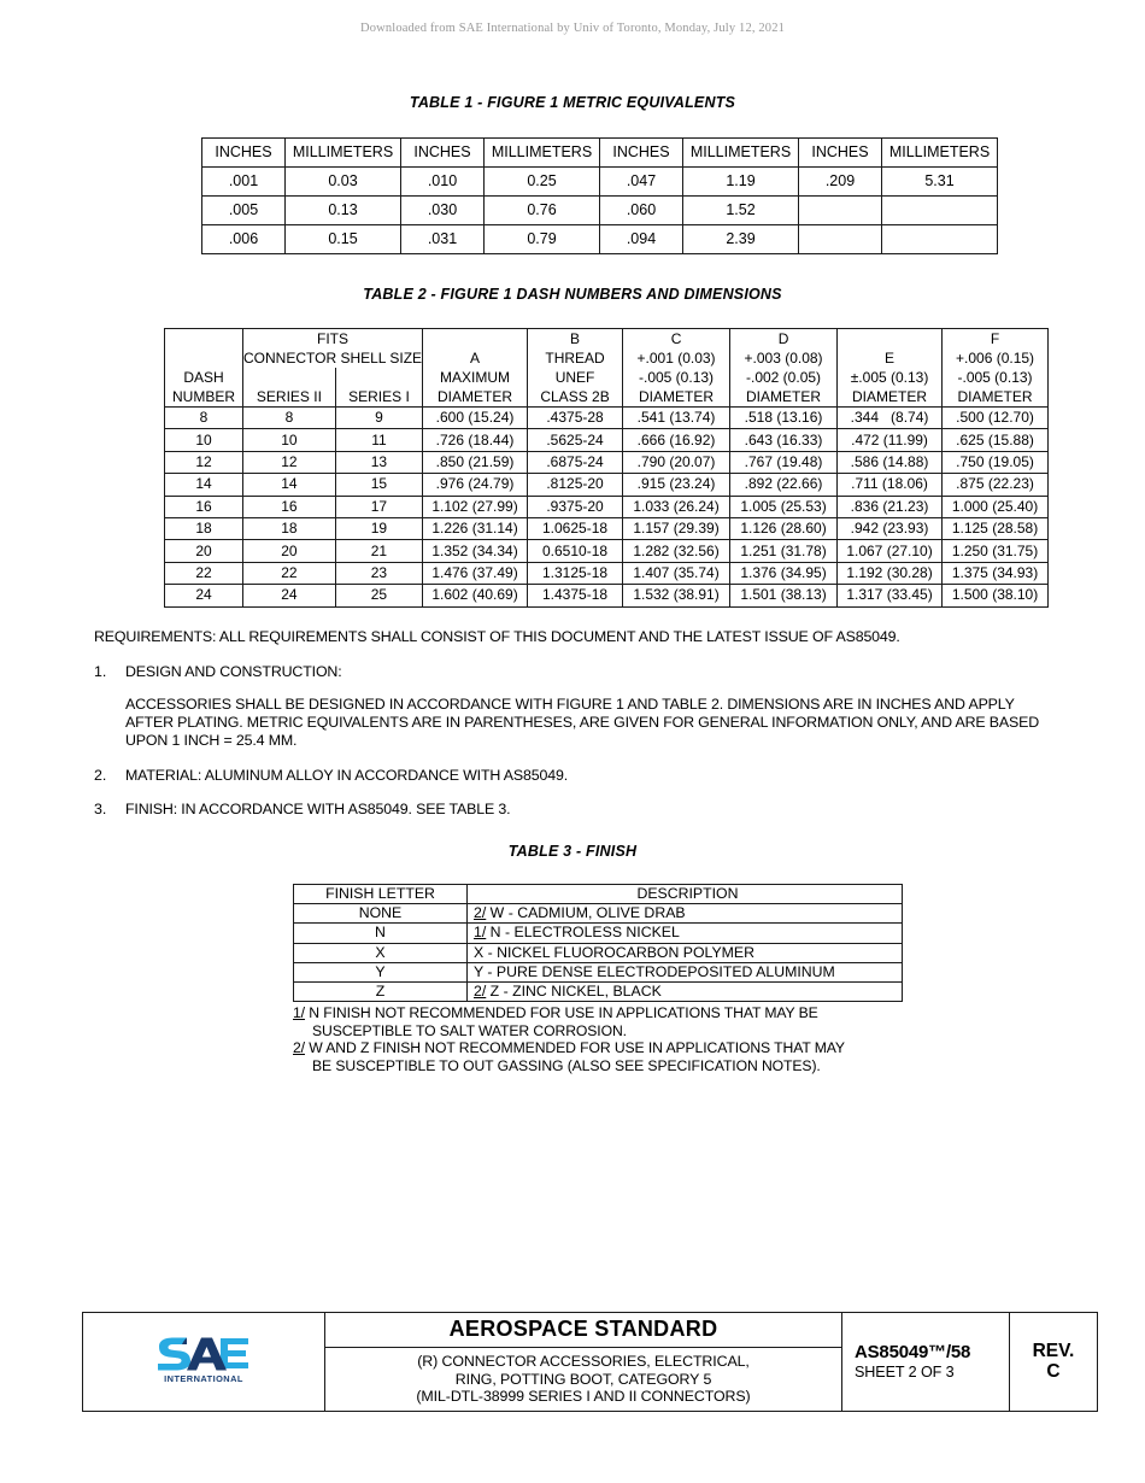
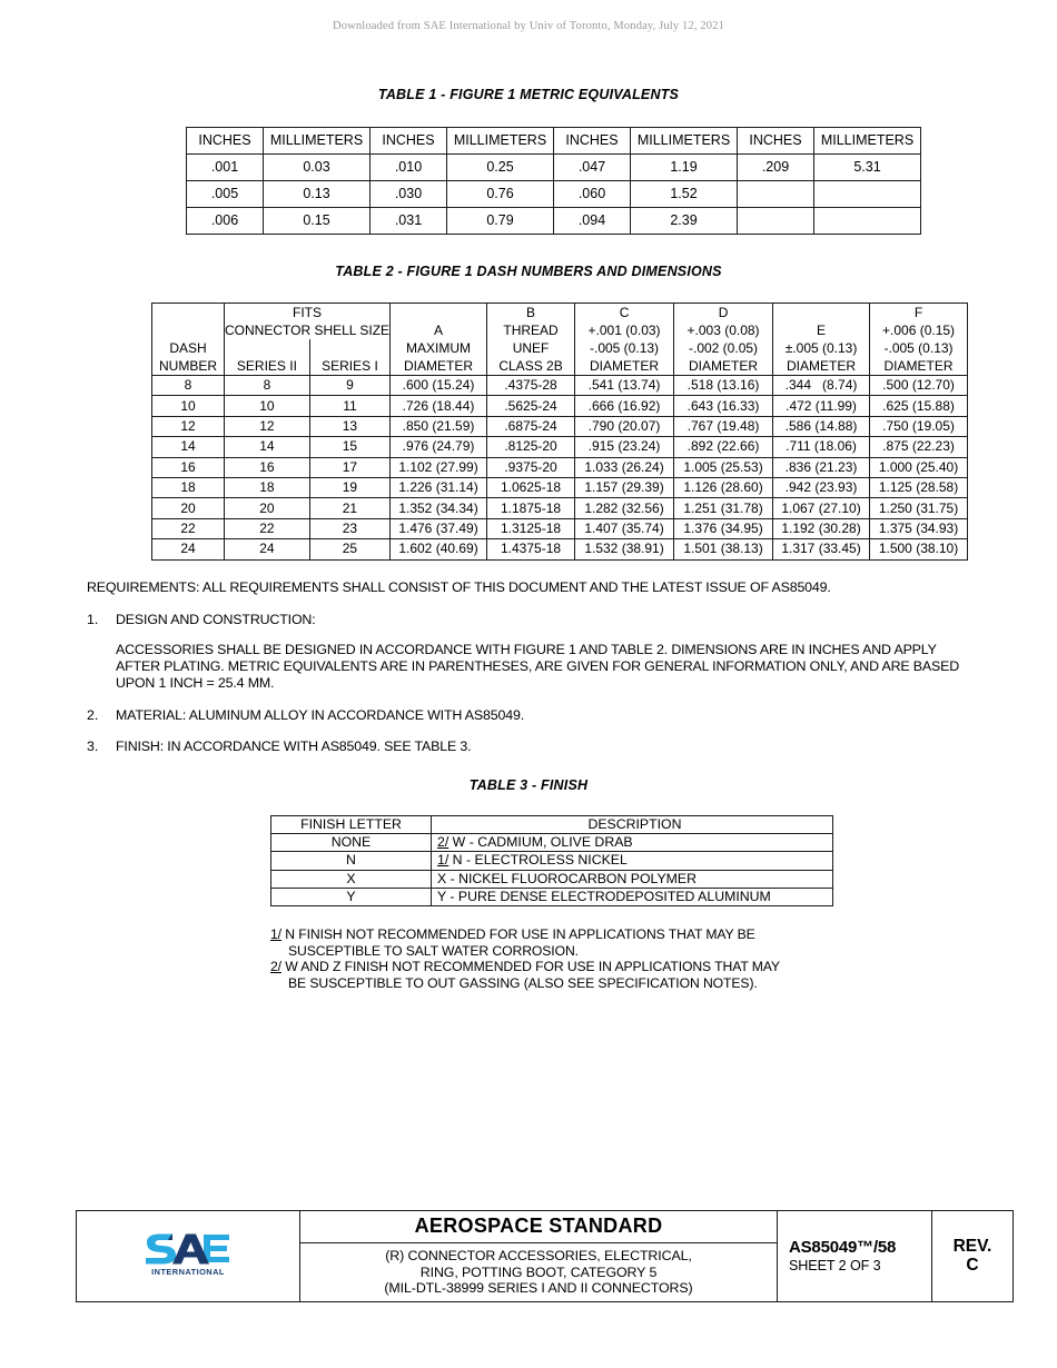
  Downloaded from SAE International by Univ of Toronto, Monday, July 12, 2021
  TABLE 1 - FIGURE 1 METRIC EQUIVALENTS
  INCHES	MILLIMETERS	INCHES	MILLIMETERS	INCHES	MILLIMETERS	INCHES	MILLIMETERS
  .001	0.03	.010	0.25	.047	1.19	.209	5.31
  .005	0.13	.030	0.76	.060	1.52
  .006	0.15	.031	0.79	.094	2.39
  TABLE 2 - FIGURE 1 DASH NUMBERS AND DIMENSIONS
  	FITS		B	C	D		F
  	CONNECTOR SHELL SIZE	A	THREAD	+.001 (0.03)	+.003 (0.08)	E	+.006 (0.15)
  DASH			MAXIMUM	UNEF	-.005 (0.13)	-.002 (0.05)	±.005 (0.13)	-.005 (0.13)
  NUMBER	SERIES II	SERIES I	DIAMETER	CLASS 2B	DIAMETER	DIAMETER	DIAMETER	DIAMETER
  8	8	9	.600 (15.24)	.4375-28	.541 (13.74)	.518 (13.16)	.344 (8.74)	.500 (12.70)
  10	10	11	.726 (18.44)	.5625-24	.666 (16.92)	.643 (16.33)	.472 (11.99)	.625 (15.88)
  12	12	13	.850 (21.59)	.6875-24	.790 (20.07)	.767 (19.48)	.586 (14.88)	.750 (19.05)
  14	14	15	.976 (24.79)	.8125-20	.915 (23.24)	.892 (22.66)	.711 (18.06)	.875 (22.23)
  16	16	17	1.102 (27.99)	.9375-20	1.033 (26.24)	1.005 (25.53)	.836 (21.23)	1.000 (25.40)
  18	18	19	1.226 (31.14)	1.0625-18	1.157 (29.39)	1.126 (28.60)	.942 (23.93)	1.125 (28.58)
- 20	20	21	1.352 (34.34)	0.6510-18	1.282 (32.56)	1.251 (31.78)	1.067 (27.10)	1.250 (31.75)
+ 20	20	21	1.352 (34.34)	1.1875-18	1.282 (32.56)	1.251 (31.78)	1.067 (27.10)	1.250 (31.75)
  22	22	23	1.476 (37.49)	1.3125-18	1.407 (35.74)	1.376 (34.95)	1.192 (30.28)	1.375 (34.93)
  24	24	25	1.602 (40.69)	1.4375-18	1.532 (38.91)	1.501 (38.13)	1.317 (33.45)	1.500 (38.10)
  REQUIREMENTS: ALL REQUIREMENTS SHALL CONSIST OF THIS DOCUMENT AND THE LATEST ISSUE OF AS85049.
  1.
  DESIGN AND CONSTRUCTION:
  ACCESSORIES SHALL BE DESIGNED IN ACCORDANCE WITH FIGURE 1 AND TABLE 2. DIMENSIONS ARE IN INCHES AND APPLY
  AFTER PLATING. METRIC EQUIVALENTS ARE IN PARENTHESES, ARE GIVEN FOR GENERAL INFORMATION ONLY, AND ARE BASED
  UPON 1 INCH = 25.4 MM.
  2.
  MATERIAL: ALUMINUM ALLOY IN ACCORDANCE WITH AS85049.
  3.
  FINISH: IN ACCORDANCE WITH AS85049. SEE TABLE 3.
  TABLE 3 - FINISH
  FINISH LETTER	DESCRIPTION
  NONE	2/ W - CADMIUM, OLIVE DRAB
  N	1/ N - ELECTROLESS NICKEL
  X	X - NICKEL FLUOROCARBON POLYMER
  Y	Y - PURE DENSE ELECTRODEPOSITED ALUMINUM
- Z	2/ Z - ZINC NICKEL, BLACK
  1/ N FINISH NOT RECOMMENDED FOR USE IN APPLICATIONS THAT MAY BE
  SUSCEPTIBLE TO SALT WATER CORROSION.
  2/ W AND Z FINISH NOT RECOMMENDED FOR USE IN APPLICATIONS THAT MAY
  BE SUSCEPTIBLE TO OUT GASSING (ALSO SEE SPECIFICATION NOTES).
  INTERNATIONAL	AEROSPACE STANDARD (R) CONNECTOR ACCESSORIES, ELECTRICAL, RING, POTTING BOOT, CATEGORY 5 (MIL-DTL-38999 SERIES I AND II CONNECTORS)	AS85049™/58 SHEET 2 OF 3	REV. C
